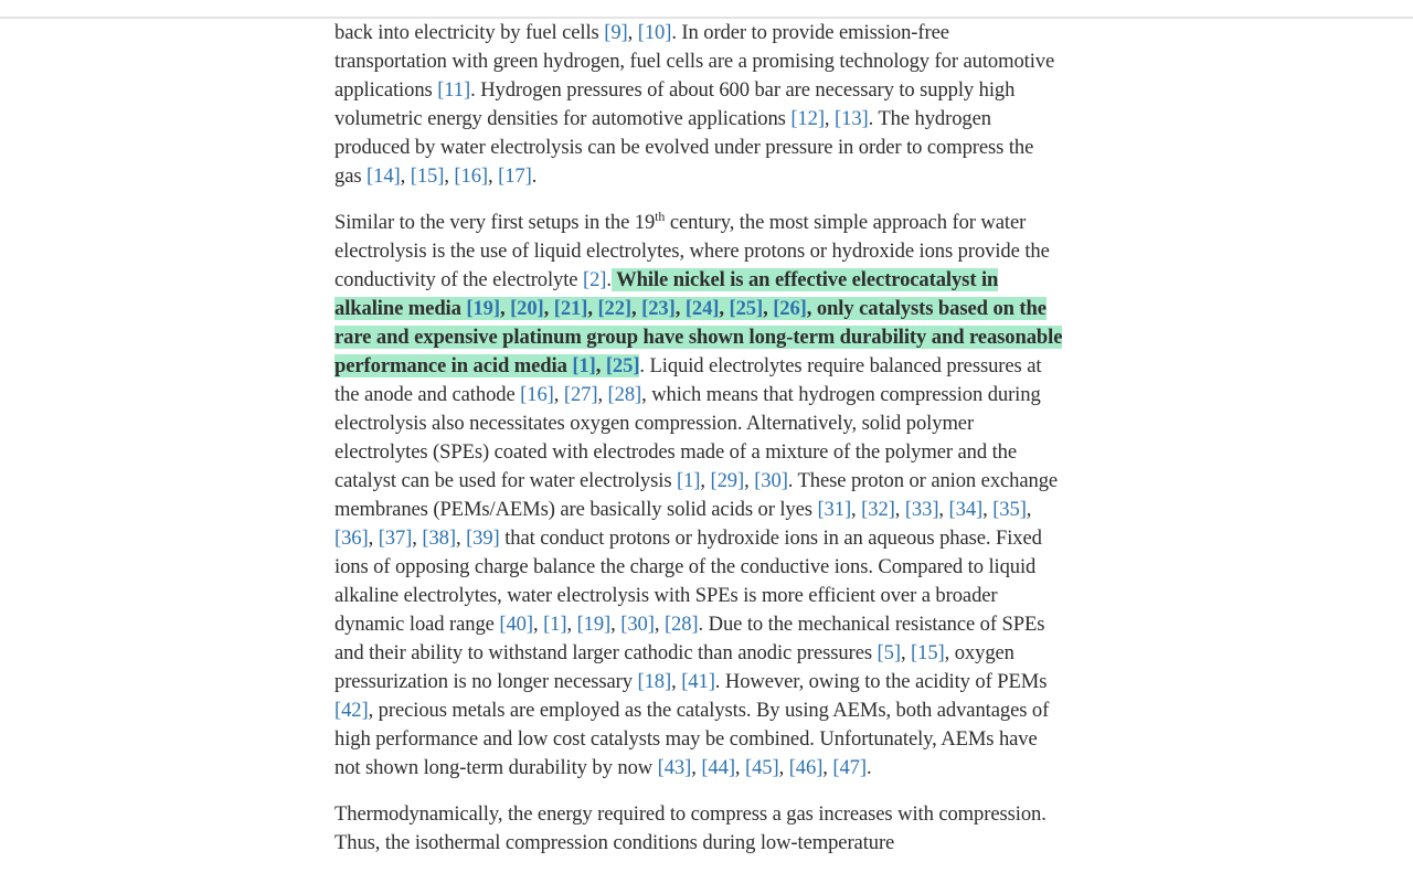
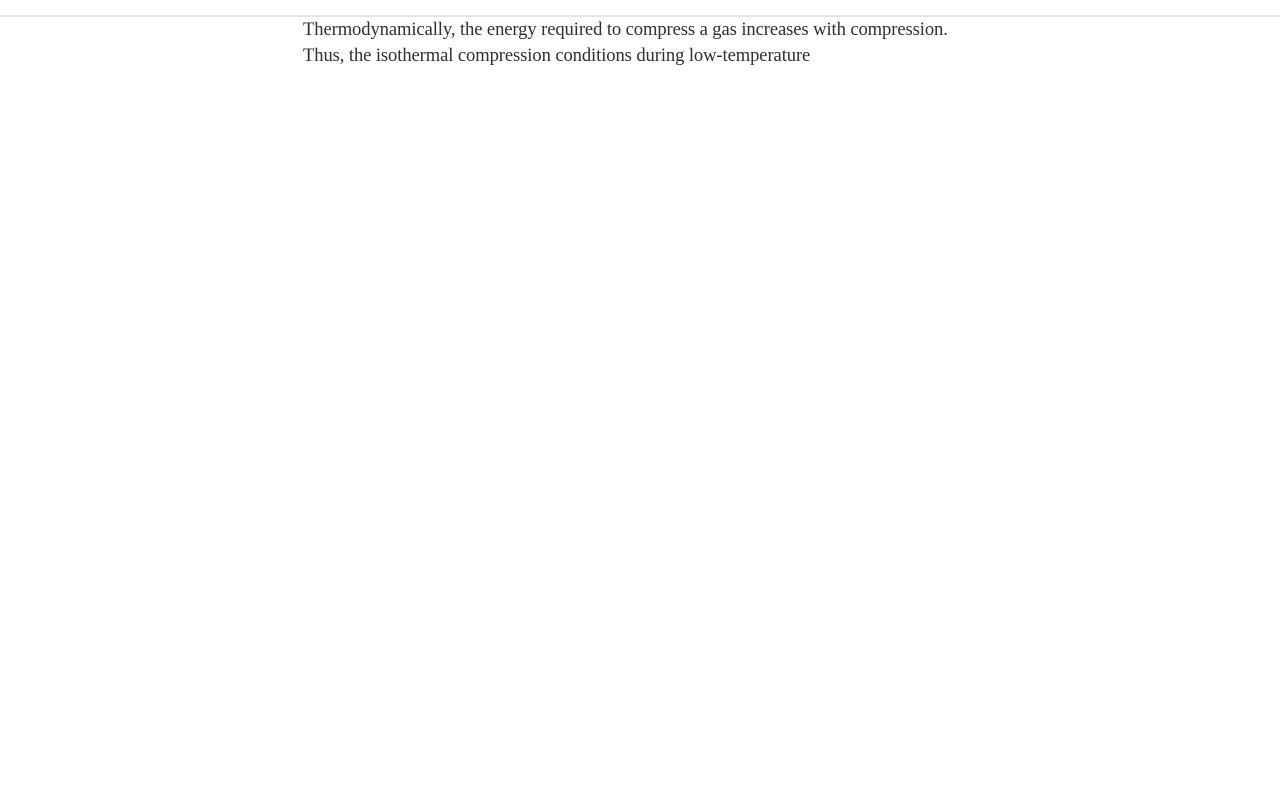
- back into electricity by fuel cells [9], [10]. In order to provide emission-free transportation with green hydrogen, fuel cells are a promising technology for automotive applications [11]. Hydrogen pressures of about 600 bar are necessary to supply high volumetric energy densities for automotive applications [12], [13]. The hydrogen produced by water electrolysis can be evolved under pressure in order to compress the gas [14], [15], [16], [17].
- Similar to the very first setups in the 19th century, the most simple approach for water electrolysis is the use of liquid electrolytes, where protons or hydroxide ions provide the conductivity of the electrolyte [2]. While nickel is an effective electrocatalyst in alkaline media [19], [20], [21], [22], [23], [24], [25], [26], only catalysts based on the rare and expensive platinum group have shown long-term durability and reasonable performance in acid media [1], [25]. Liquid electrolytes require balanced pressures at the anode and cathode [16], [27], [28], which means that hydrogen compression during electrolysis also necessitates oxygen compression. Alternatively, solid polymer electrolytes (SPEs) coated with electrodes made of a mixture of the polymer and the catalyst can be used for water electrolysis [1], [29], [30]. These proton or anion exchange membranes (PEMs/AEMs) are basically solid acids or lyes [31], [32], [33], [34], [35], [36], [37], [38], [39] that conduct protons or hydroxide ions in an aqueous phase. Fixed ions of opposing charge balance the charge of the conductive ions. Compared to liquid alkaline electrolytes, water electrolysis with SPEs is more efficient over a broader dynamic load range [40], [1], [19], [30], [28]. Due to the mechanical resistance of SPEs and their ability to withstand larger cathodic than anodic pressures [5], [15], oxygen pressurization is no longer necessary [18], [41]. However, owing to the acidity of PEMs [42], precious metals are employed as the catalysts. By using AEMs, both advantages of high performance and low cost catalysts may be combined. Unfortunately, AEMs have not shown long-term durability by now [43], [44], [45], [46], [47].
  Thermodynamically, the energy required to compress a gas increases with compression. Thus, the isothermal compression conditions during low-temperature
